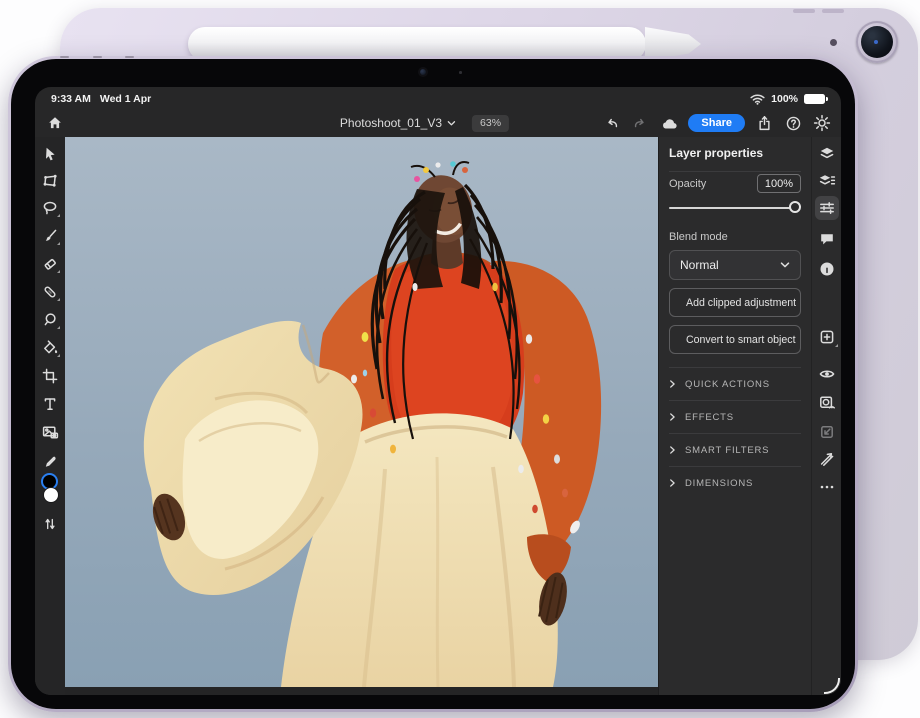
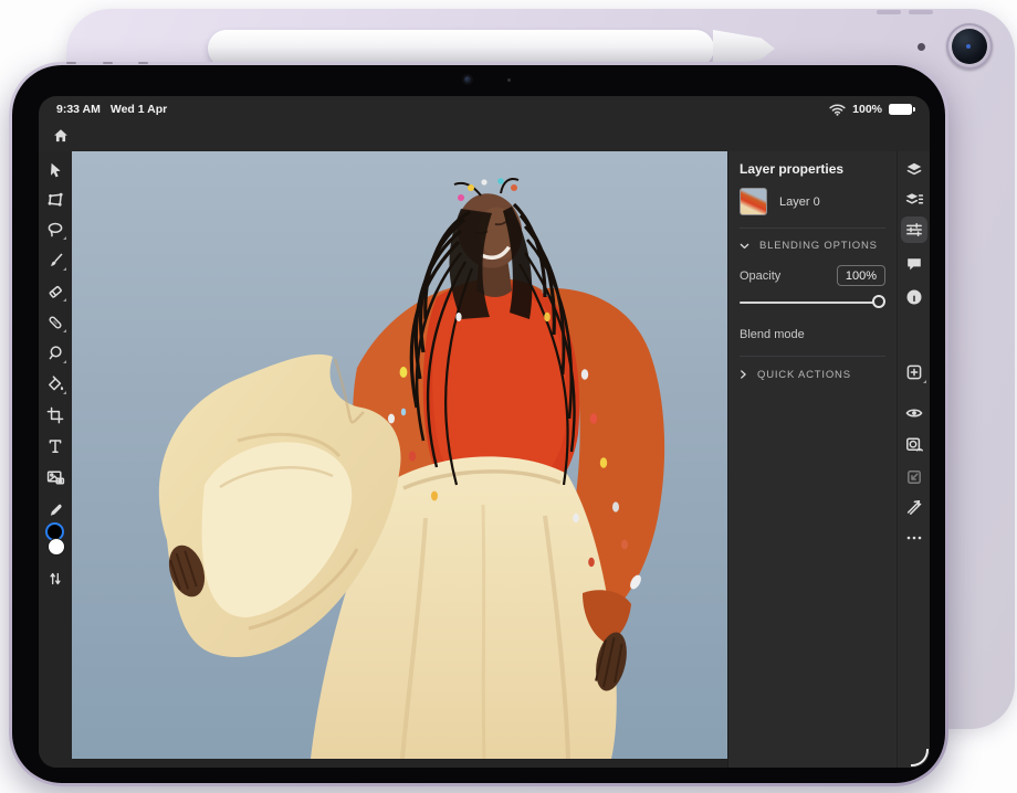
  9:33 AM
  Wed 1 Apr
  100%
- Photoshoot_01_V3
- 63%
- Share
  Layer properties
+ Layer 0
+ BLENDING OPTIONS
  Opacity
  100%
  Blend mode
- Normal
- Add clipped adjustment
- Convert to smart object
  QUICK ACTIONS
- EFFECTS
- SMART FILTERS
- DIMENSIONS
